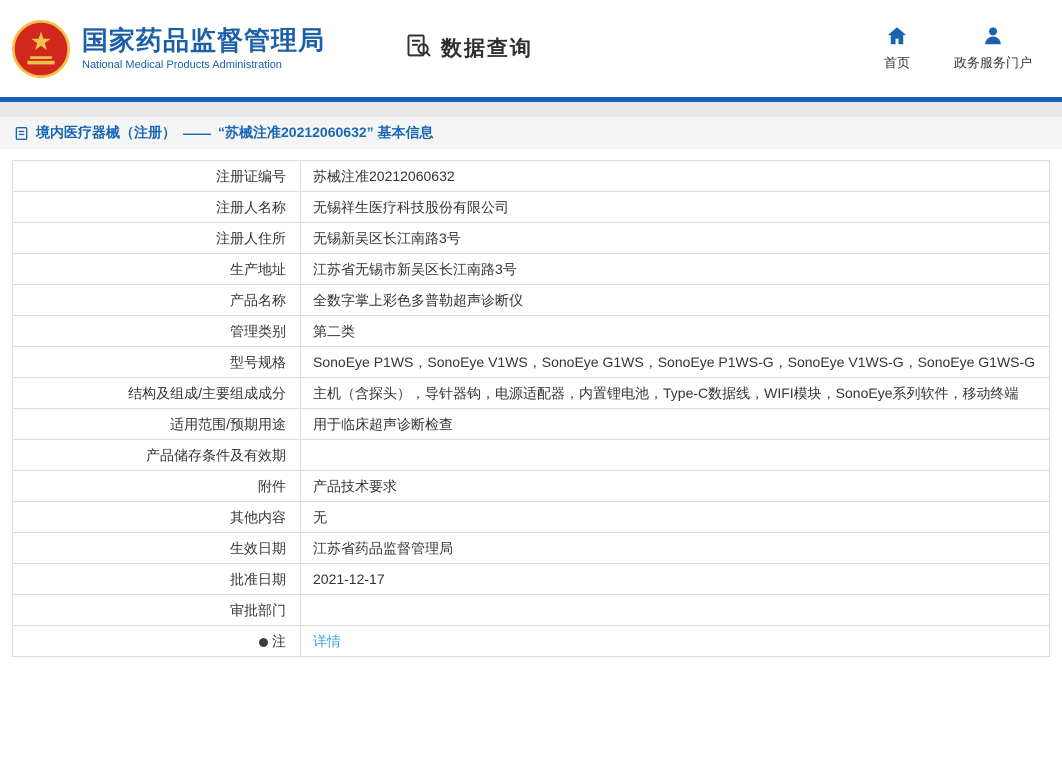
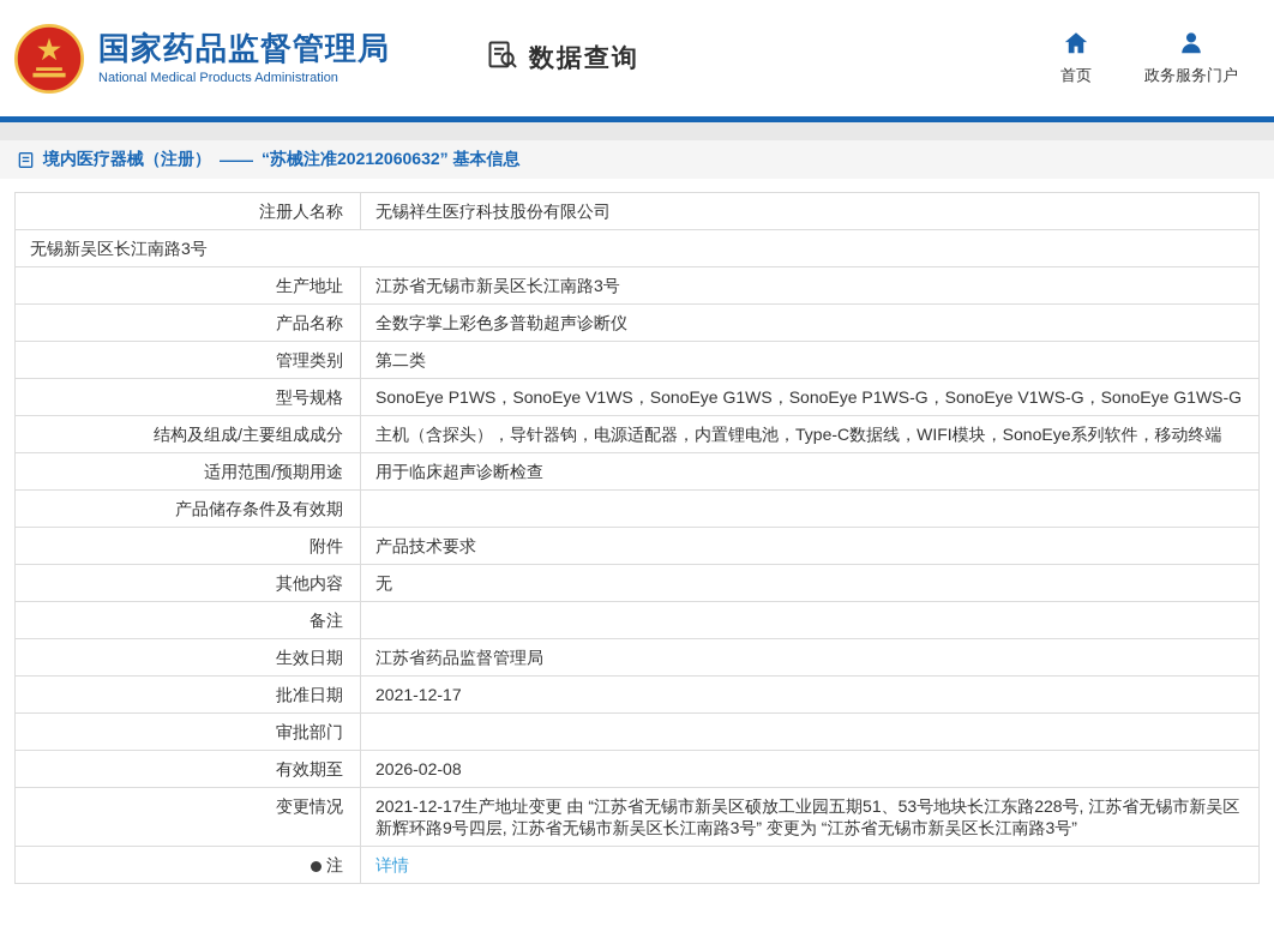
  ★
  国家药品监督管理局
  National Medical Products Administration
  数据查询
  首页
  政务服务门户
  境内医疗器械（注册）
  ——
  “苏械注准20212060632” 基本信息
- 注册证编号
- 苏械注准20212060632
  注册人名称
  无锡祥生医疗科技股份有限公司
- 注册人住所
  无锡新吴区长江南路3号
  生产地址
  江苏省无锡市新吴区长江南路3号
  产品名称
  全数字掌上彩色多普勒超声诊断仪
  管理类别
  第二类
  型号规格
  SonoEye P1WS，SonoEye V1WS，SonoEye G1WS，SonoEye P1WS-G，SonoEye V1WS-G，SonoEye G1WS-G
  结构及组成/主要组成成分
  主机（含探头），导针器钩，电源适配器，内置锂电池，Type-C数据线，WIFI模块，SonoEye系列软件，移动终端
  适用范围/预期用途
  用于临床超声诊断检查
  产品储存条件及有效期
  附件
  产品技术要求
  其他内容
  无
+ 备注
  生效日期
  江苏省药品监督管理局
  批准日期
  2021-12-17
  审批部门
+ 有效期至
+ 2026-02-08
+ 变更情况
+ 2021-12-17生产地址变更 由 “江苏省无锡市新吴区硕放工业园五期51、53号地块长江东路228号, 江苏省无锡市新吴区新辉环路9号四层, 江苏省无锡市新吴区长江南路3号” 变更为 “江苏省无锡市新吴区长江南路3号”
  注
  详情
